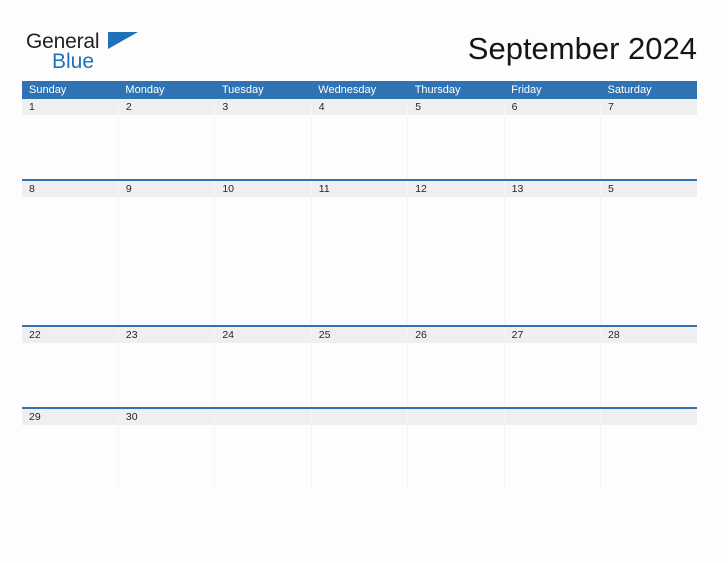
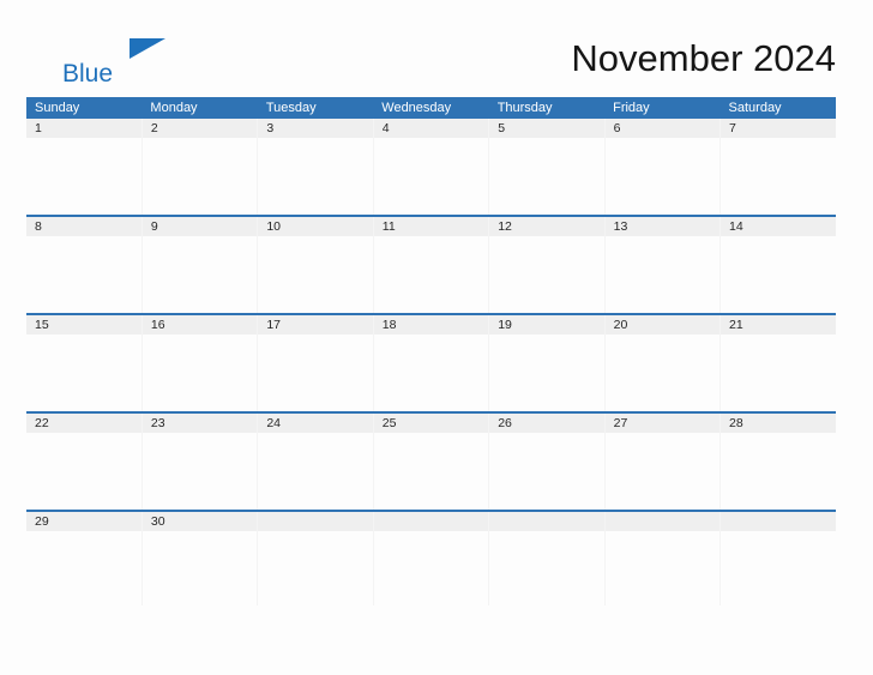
- General
  Blue
- September 2024
+ November 2024
  Sunday	Monday	Tuesday	Wednesday	Thursday	Friday	Saturday
  1	2	3	4	5	6	7
- 8	9	10	11	12	13	5
+ 8	9	10	11	12	13	14
+ 15	16	17	18	19	20	21
  22	23	24	25	26	27	28
  29	30
